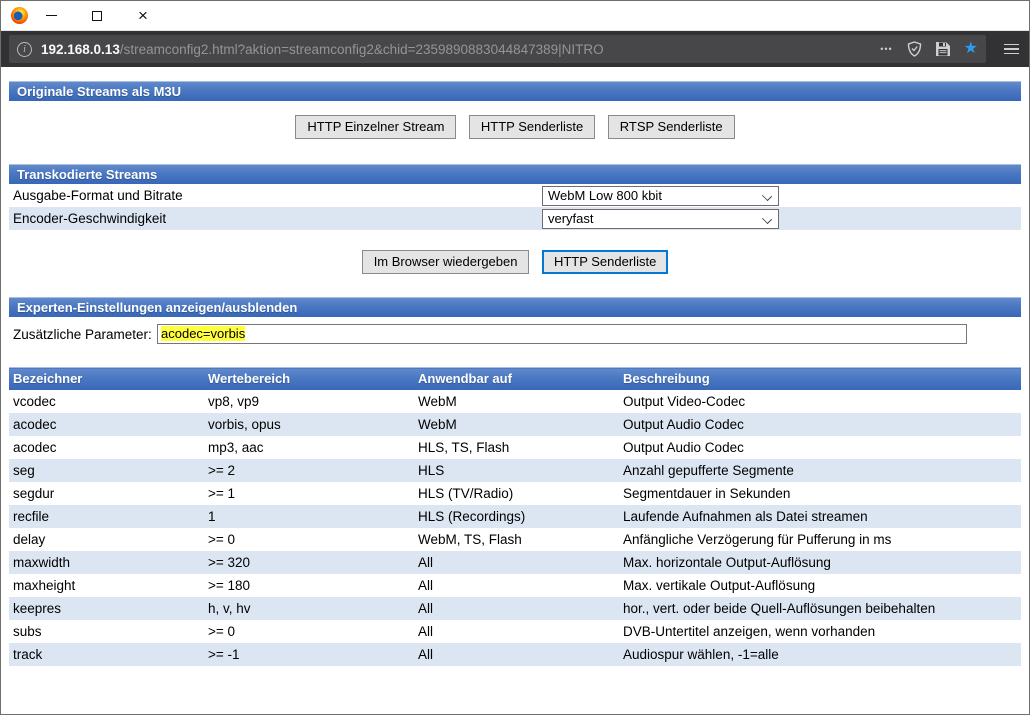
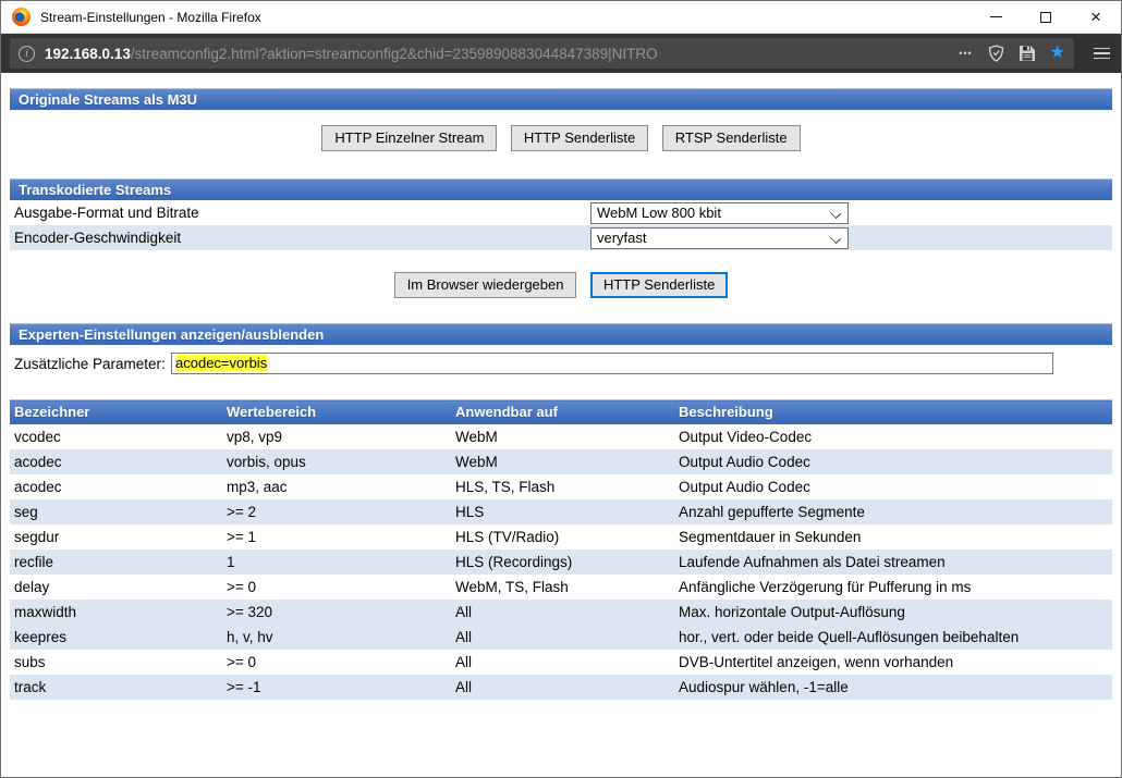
+ Stream-Einstellungen - Mozilla Firefox
  ×
  i
  192.168.0.13/streamconfig2.html?aktion=streamconfig2&chid=2359890883044847389|NITRO
  •••
  ★
  Originale Streams als M3U
  HTTP Einzelner Stream HTTP Senderliste RTSP Senderliste
  Transkodierte Streams
  Ausgabe-Format und Bitrate
  WebM Low 800 kbit
  Encoder-Geschwindigkeit
  veryfast
  Im Browser wiedergeben HTTP Senderliste
  Experten-Einstellungen anzeigen/ausblenden
  Zusätzliche Parameter:
  acodec=vorbis
  Bezeichner	Wertebereich	Anwendbar auf	Beschreibung
  vcodec	vp8, vp9	WebM	Output Video-Codec
  acodec	vorbis, opus	WebM	Output Audio Codec
  acodec	mp3, aac	HLS, TS, Flash	Output Audio Codec
  seg	>= 2	HLS	Anzahl gepufferte Segmente
  segdur	>= 1	HLS (TV/Radio)	Segmentdauer in Sekunden
  recfile	1	HLS (Recordings)	Laufende Aufnahmen als Datei streamen
  delay	>= 0	WebM, TS, Flash	Anfängliche Verzögerung für Pufferung in ms
  maxwidth	>= 320	All	Max. horizontale Output-Auflösung
- maxheight	>= 180	All	Max. vertikale Output-Auflösung
  keepres	h, v, hv	All	hor., vert. oder beide Quell-Auflösungen beibehalten
  subs	>= 0	All	DVB-Untertitel anzeigen, wenn vorhanden
  track	>= -1	All	Audiospur wählen, -1=alle
